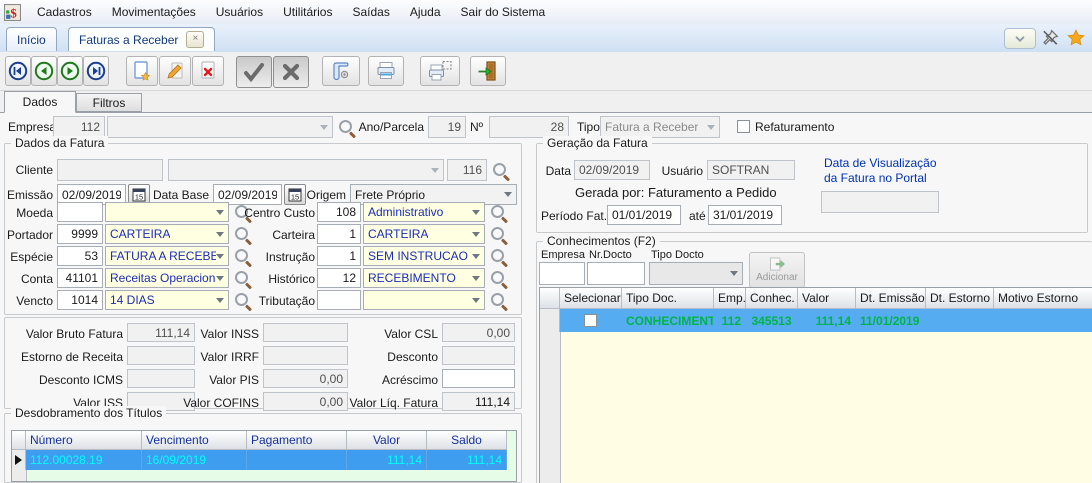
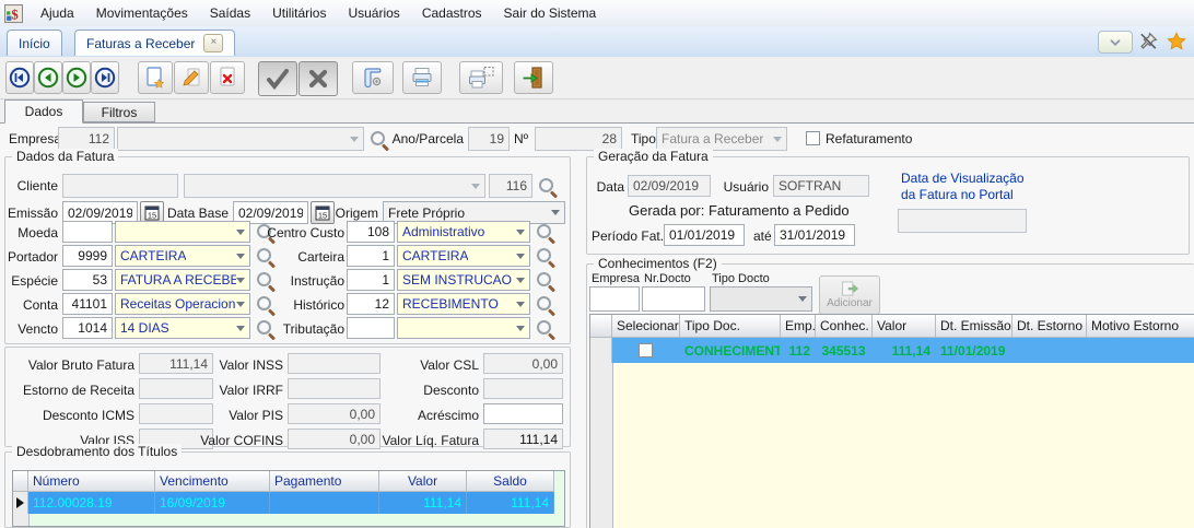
  $
- Cadastros
+ Ajuda
  Movimentações
- Usuários
+ Saídas
  Utilitários
- Saídas
+ Usuários
- Ajuda
+ Cadastros
  Sair do Sistema
  Início
  Faturas a Receber
  ×
  Filtros
  Dados
  Empres
  112
  Ano/Parcela
  19
  Nº
  28
  Tipo
  Fatura a Receber
  Refaturamento
  Dados da Fatura
  Cliente
  116
  Emissão
  02/09/2019
  15
  Data Base
  02/09/2019
  15
  Origem
  Frete Próprio
  Moeda
  Portador
  9999
  CARTEIRA
  Espécie
  53
  FATURA A RECEBE
  Conta
  41101
  Receitas Operacion
  Vencto
  1014
  14 DIAS
  Centro Custo
  108
  Administrativo
  Carteira
  1
  CARTEIRA
  Instrução
  1
  SEM INSTRUCAO
  Histórico
  12
  RECEBIMENTO
  Tributação
  Valor Bruto Fatura
  111,14
  Valor INSS
  Valor CSL
  0,00
  Estorno de Receita
  Valor IRRF
  Desconto
  Desconto ICMS
  Valor PIS
  0,00
  Acréscimo
  Valor ISS
  Valor COFINS
  0,00
  Valor Líq. Fatura
  111,14
  Desdobramento dos Títulos
  Número
  Vencimento
  Pagamento
  Valor
  Saldo
  112.00028.19
  16/09/2019
  111,14
  111,14
  Geração da Fatura
  Data
  02/09/2019
  Usuário
  SOFTRAN
  Gerada por: Faturamento a Pedido
  Período Fat.
  01/01/2019
  até
  31/01/2019
  Data de Visualização
  da Fatura no Portal
  Conhecimentos (F2)
  Empresa
  Nr.Docto
  Tipo Docto
  Adicionar
  Selecionar
  Tipo Doc.
  Emp.
  Conhec.
  Valor
  Dt. Emissão
  Dt. Estorno
  Motivo Estorno
  CONHECIMENT
  112
  345513
  111,14
  11/01/2019
